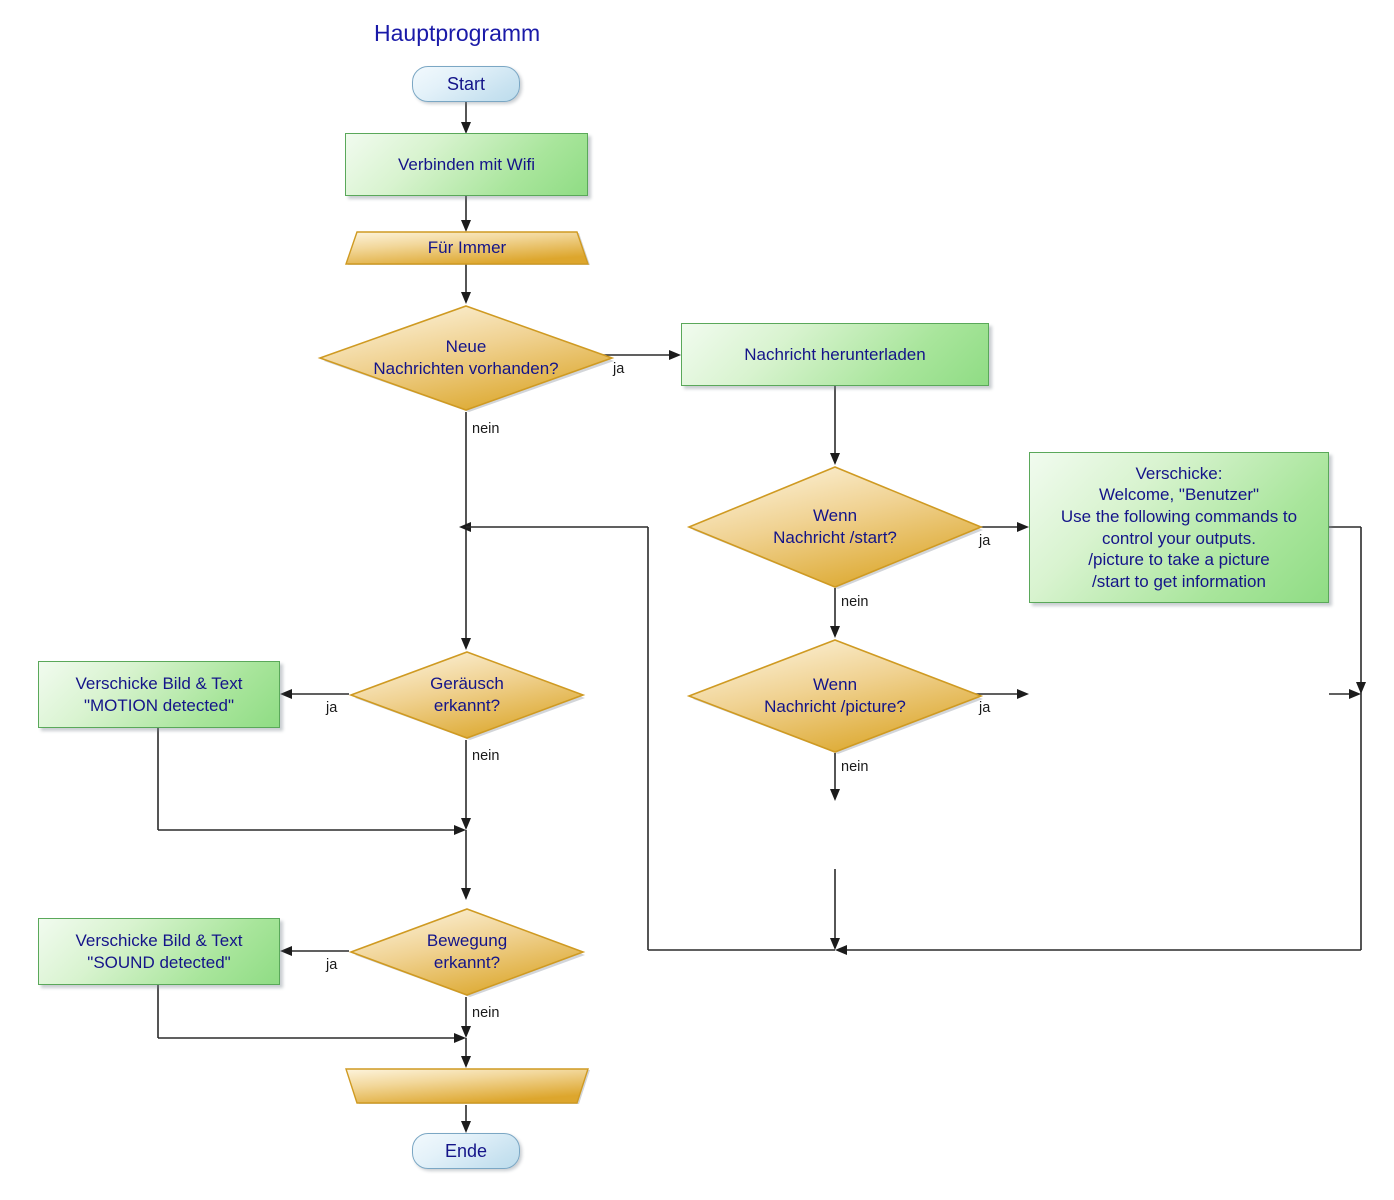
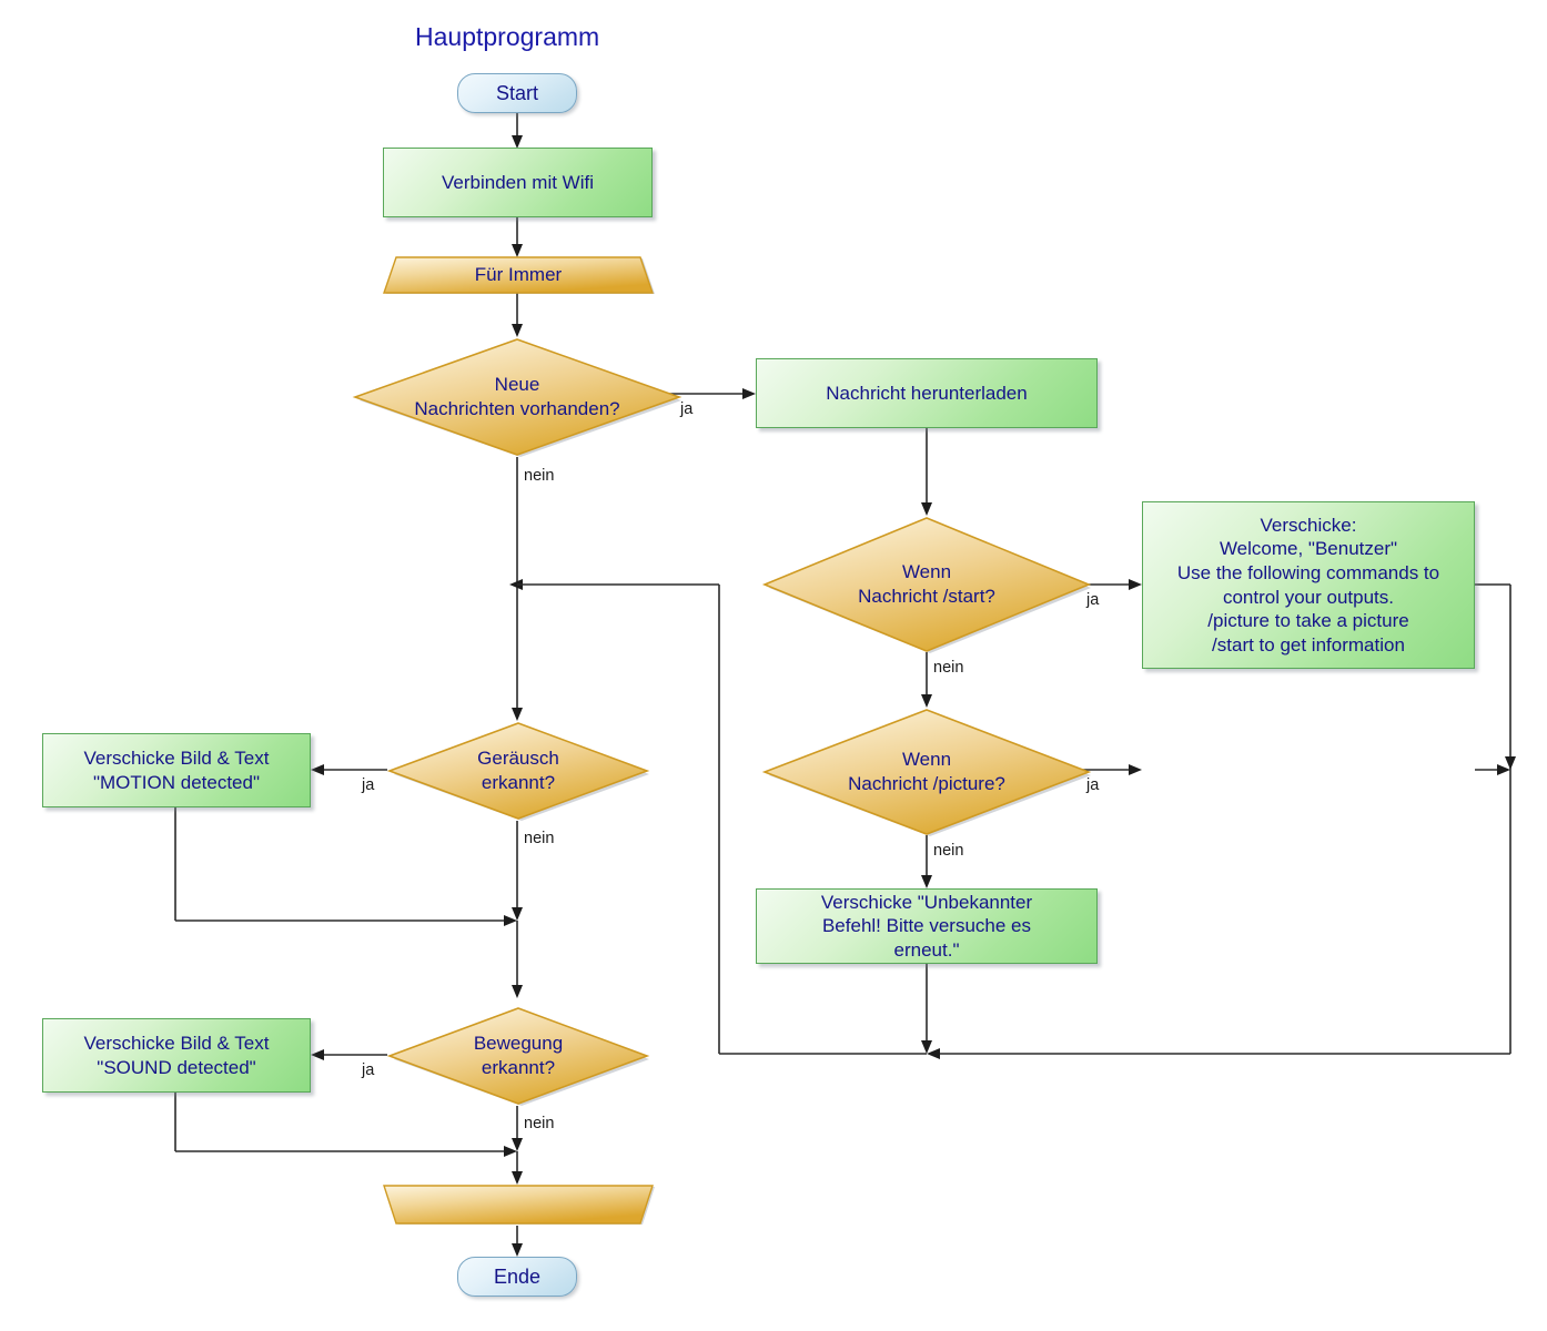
  Hauptprogramm
  Start
  Verbinden mit Wifi
  Für Immer
  Neue
  Nachrichten vorhanden?
  Nachricht herunterladen
  Wenn
  Nachricht /start?
  Verschicke:
  Welcome, "Benutzer"
  Use the following commands to
  control your outputs.
  /picture to take a picture
  /start to get information
  Wenn
  Nachricht /picture?
+ Verschicke "Unbekannter
+ Befehl! Bitte versuche es
+ erneut."
  Geräusch
  erkannt?
  Verschicke Bild & Text
  "MOTION detected"
  Bewegung
  erkannt?
  Verschicke Bild & Text
  "SOUND detected"
  Ende
  ja
  nein
  ja
  nein
  ja
  nein
  ja
  nein
  ja
  nein
